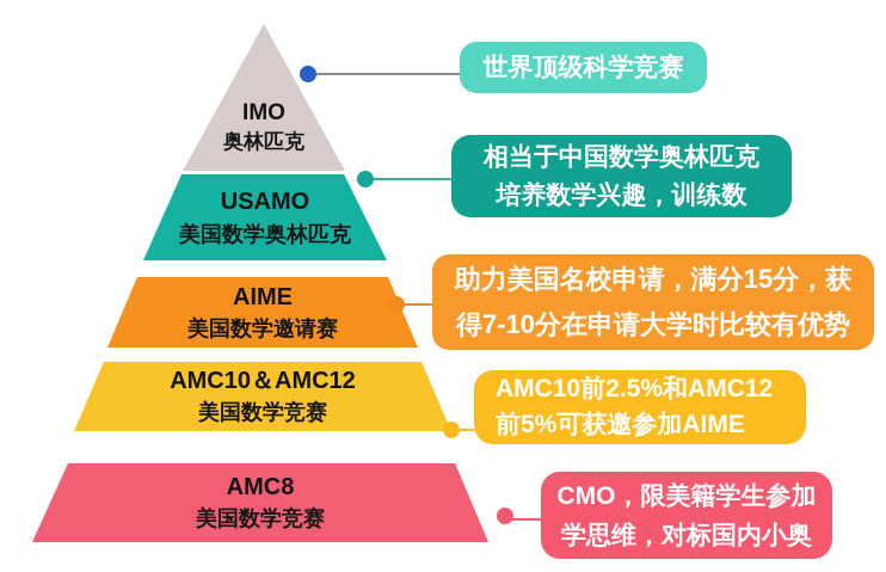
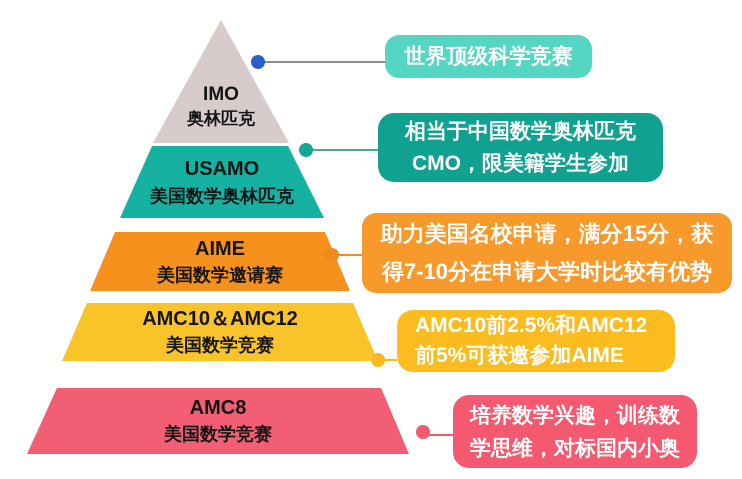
  IMO
  奥林匹克
  USAMO
  美国数学奥林匹克
  AIME
  美国数学邀请赛
  AMC10＆AMC12
  美国数学竞赛
  AMC8
  美国数学竞赛
  世界顶级科学竞赛
  相当于中国数学奥林匹克
- 培养数学兴趣，训练数
+ CMO，限美籍学生参加
  助力美国名校申请，满分15分，获
  得7-10分在申请大学时比较有优势
  AMC10前2.5%和AMC12
  前5%可获邀参加AIME
- CMO，限美籍学生参加
+ 培养数学兴趣，训练数
  学思维，对标国内小奥
